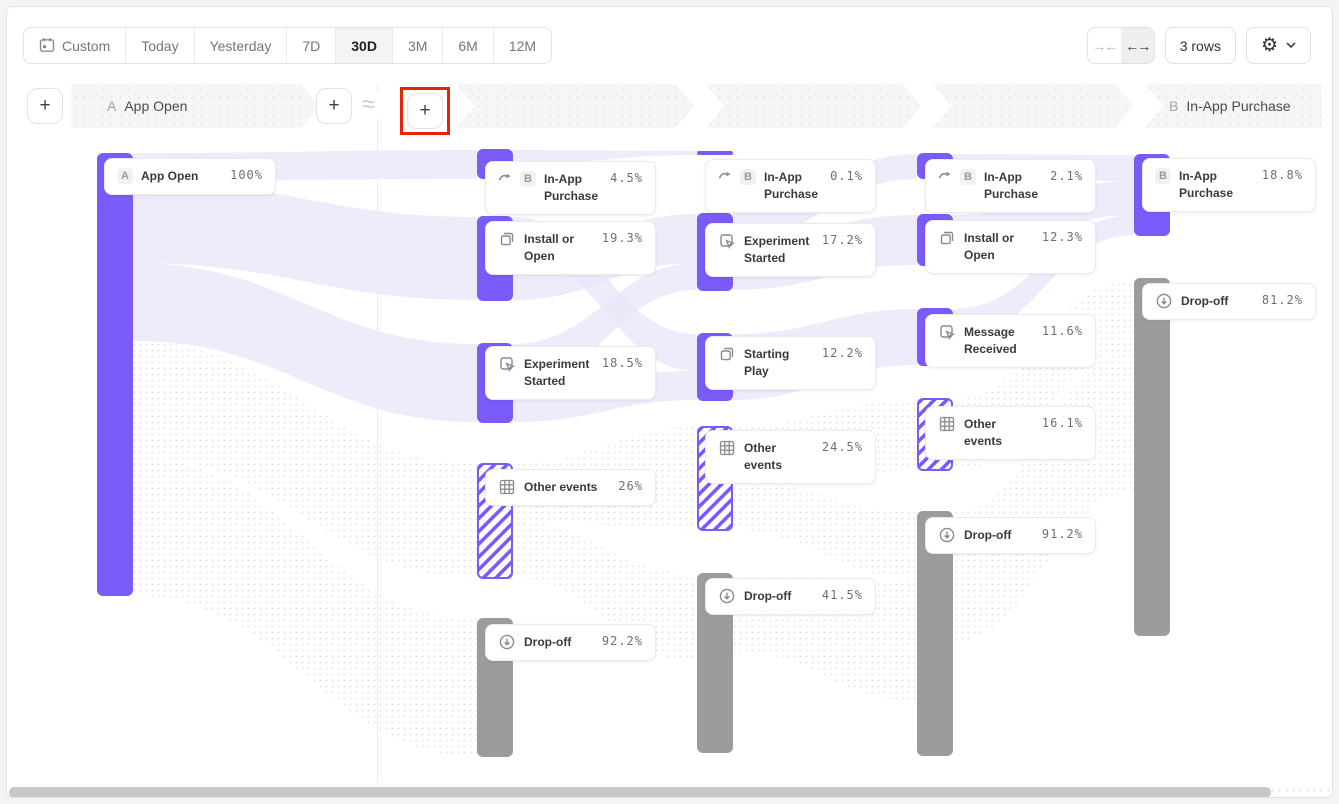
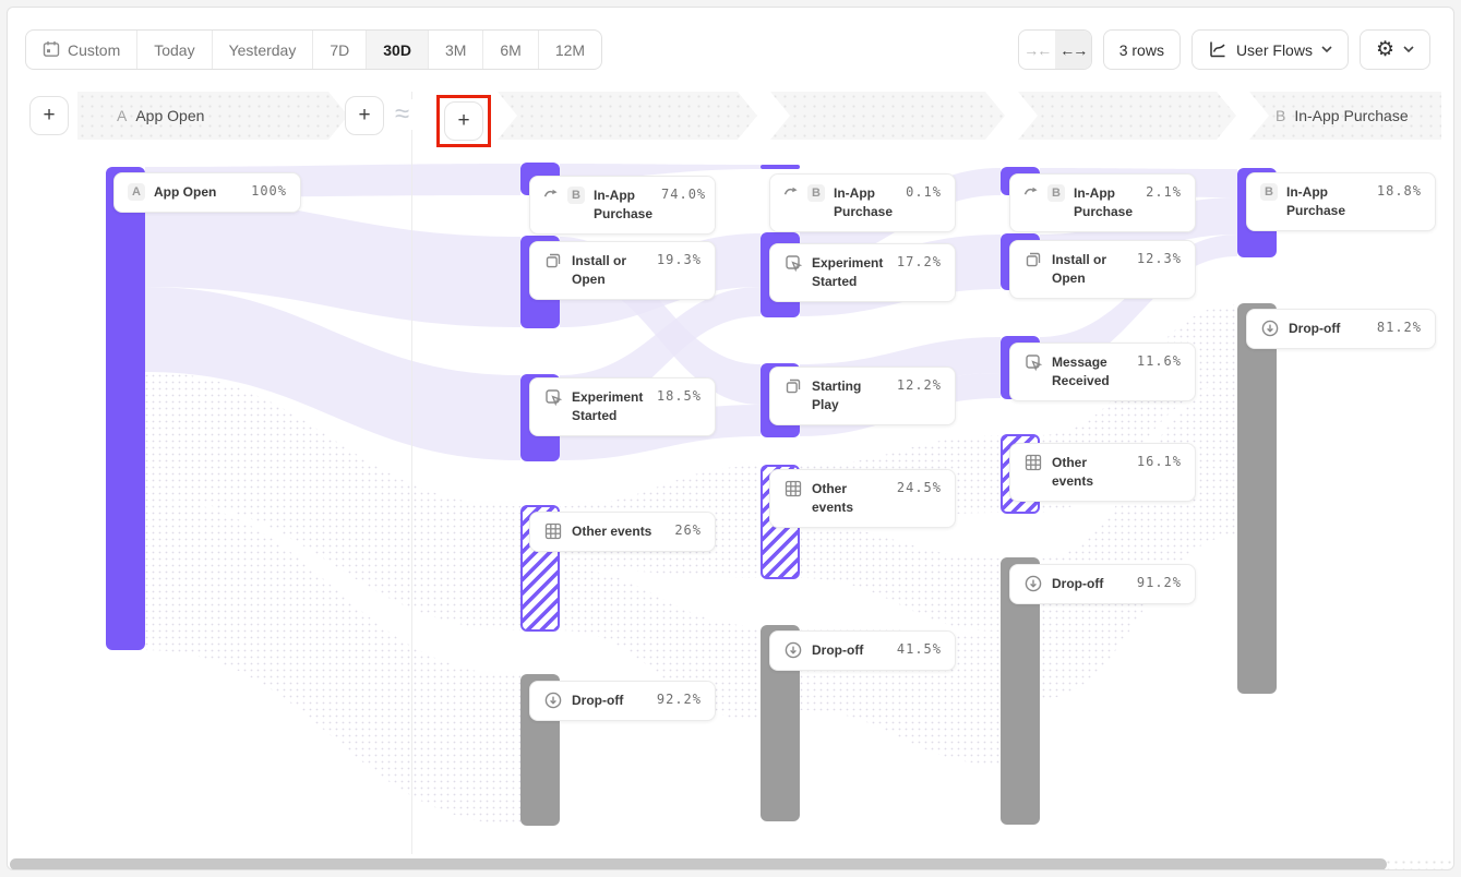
  Custom
  Today
  Yesterday
  7D
  30D
  3M
  6M
  12M
  →←
  ←→
  3 rows
+ User Flows
  ⚙
  A
  App Open
  B
  In-App Purchase
  +
  +
  ≈
  +
  A
  App Open
  100%
  B
  In-App Purchase
- 4.5%
+ 74.0%
  Install or Open
  19.3%
  Experiment Started
  18.5%
  Other events
  26%
  Drop-off
  92.2%
  B
  In-App Purchase
  0.1%
  Experiment Started
  17.2%
  Starting Play
  12.2%
  Other events
  24.5%
  Drop-off
  41.5%
  B
  In-App Purchase
  2.1%
  Install or Open
  12.3%
  Message Received
  11.6%
  Other events
  16.1%
  Drop-off
  91.2%
  B
  In-App Purchase
  18.8%
  Drop-off
  81.2%
